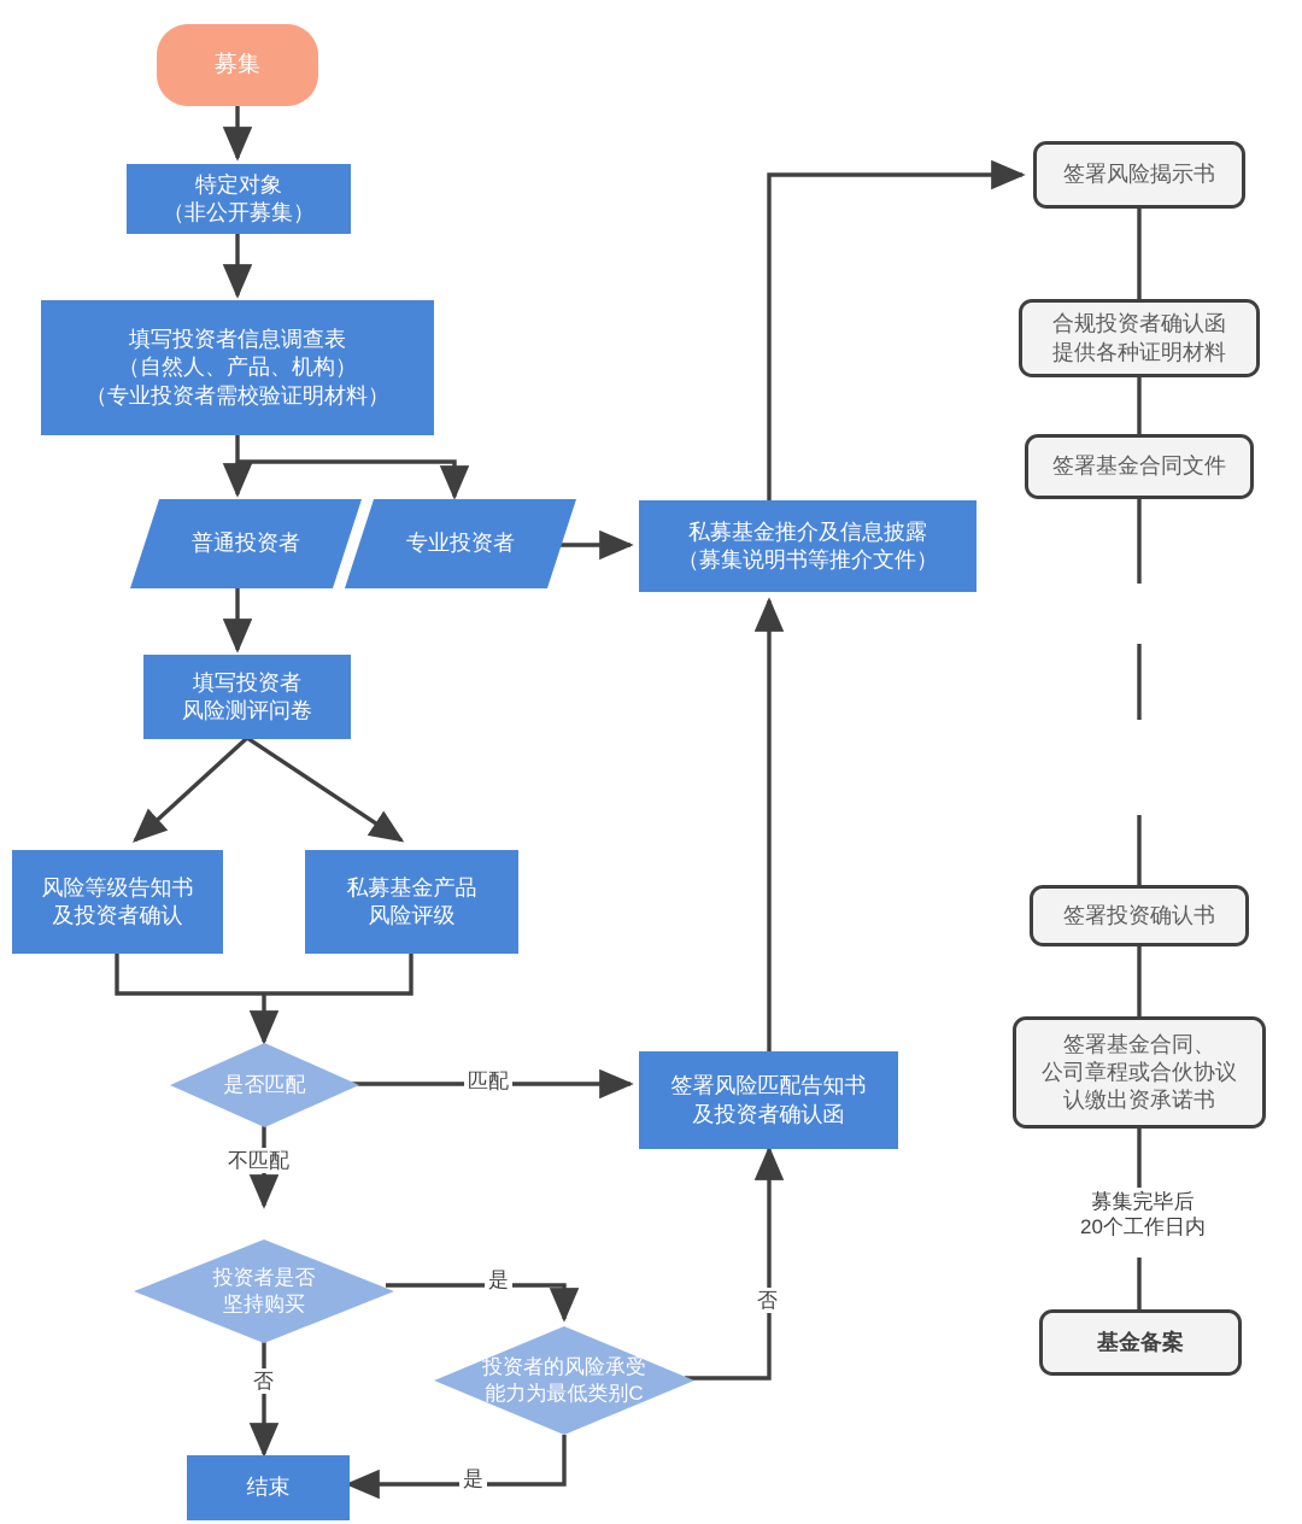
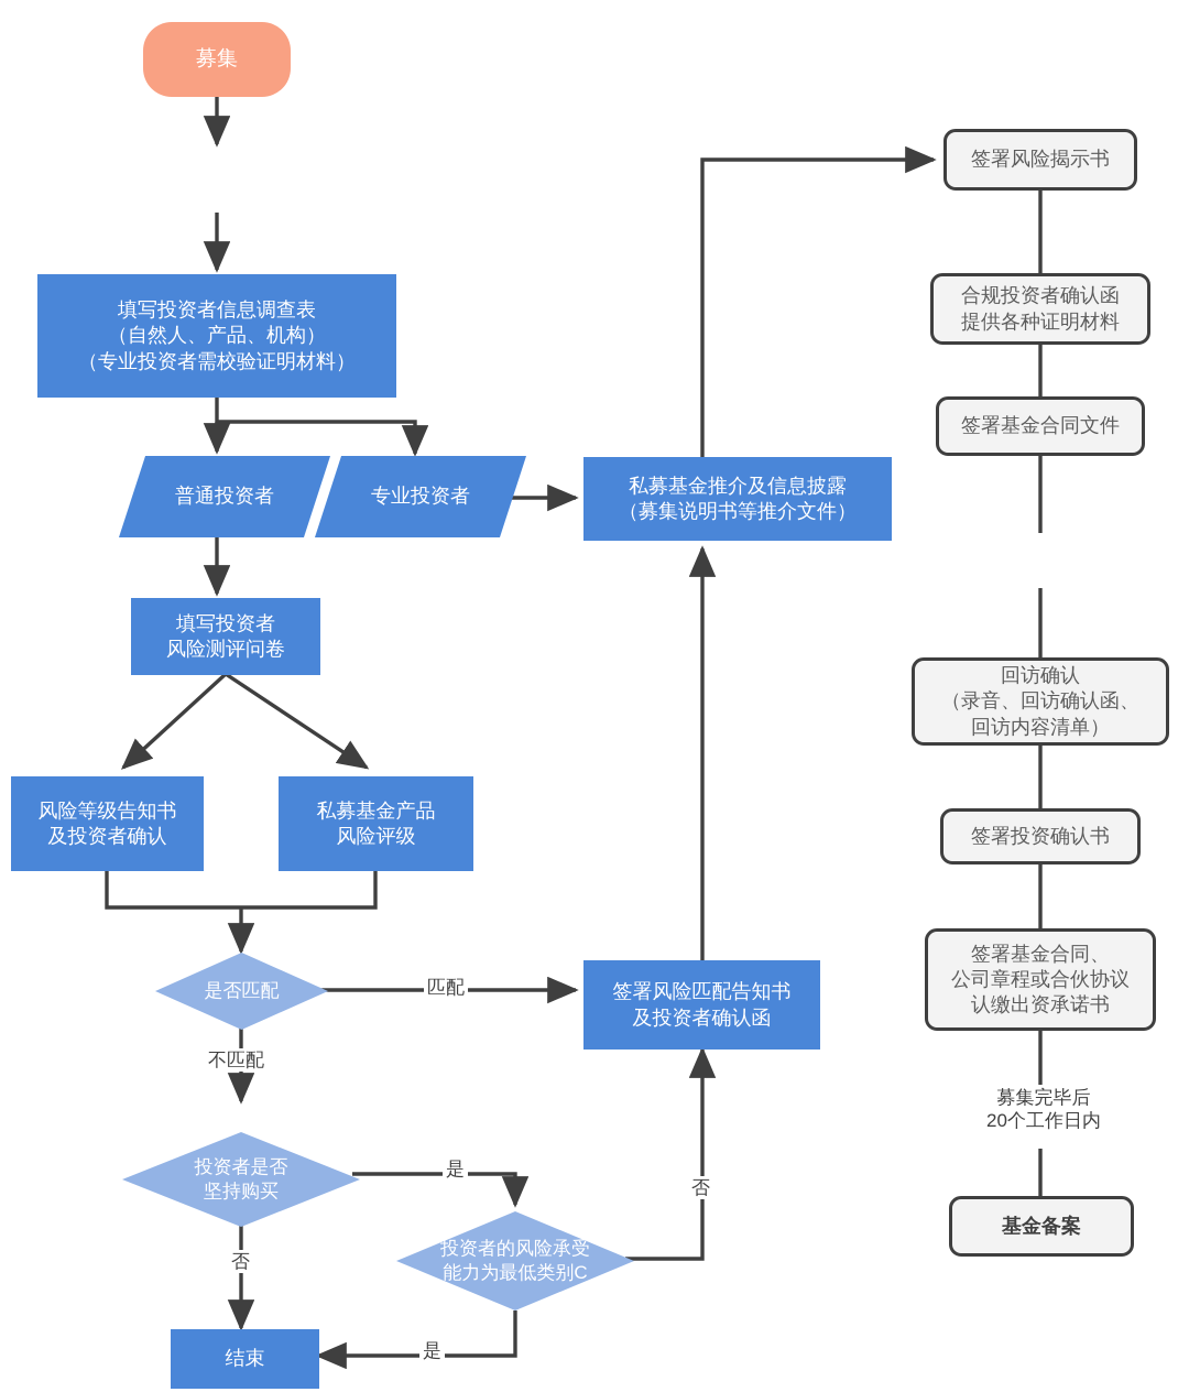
  募集
- 特定对象
- （非公开募集）
  填写投资者信息调查表
  （自然人、产品、机构）
  （专业投资者需校验证明材料）
  普通投资者
  专业投资者
  私募基金推介及信息披露
  （募集说明书等推介文件）
  填写投资者
  风险测评问卷
  风险等级告知书
  及投资者确认
  私募基金产品
  风险评级
  是否匹配
  签署风险匹配告知书
  及投资者确认函
  投资者是否
  坚持购买
  投资者的风险承受
  能力为最低类别C
  结束
  签署风险揭示书
  合规投资者确认函
  提供各种证明材料
  签署基金合同文件
+ 回访确认
+ （录音、回访确认函、
+ 回访内容清单）
  签署投资确认书
  签署基金合同、
  公司章程或合伙协议
  认缴出资承诺书
  基金备案
  匹配
  不匹配
  是
  否
  是
  否
  募集完毕后
  20个工作日内
